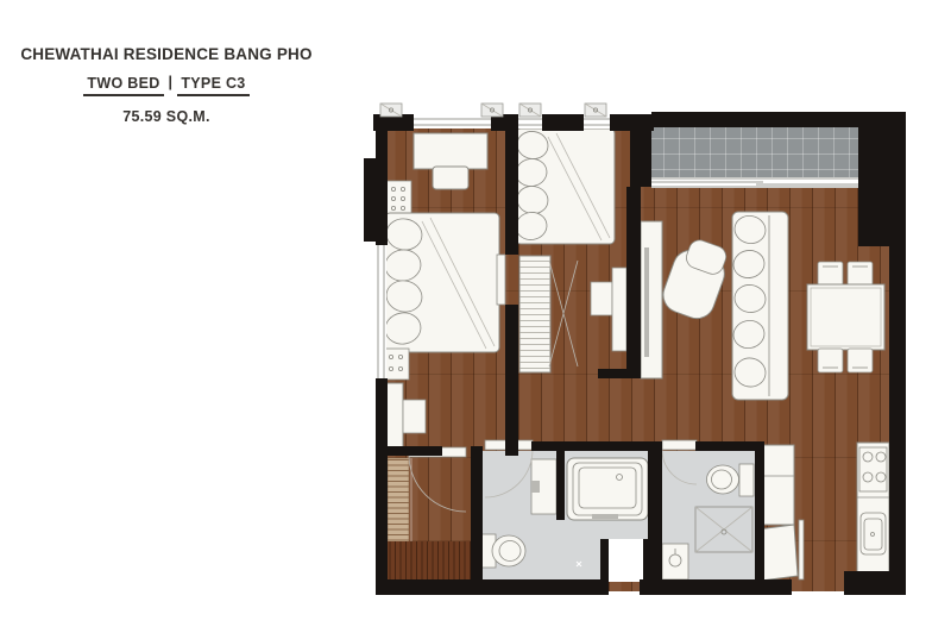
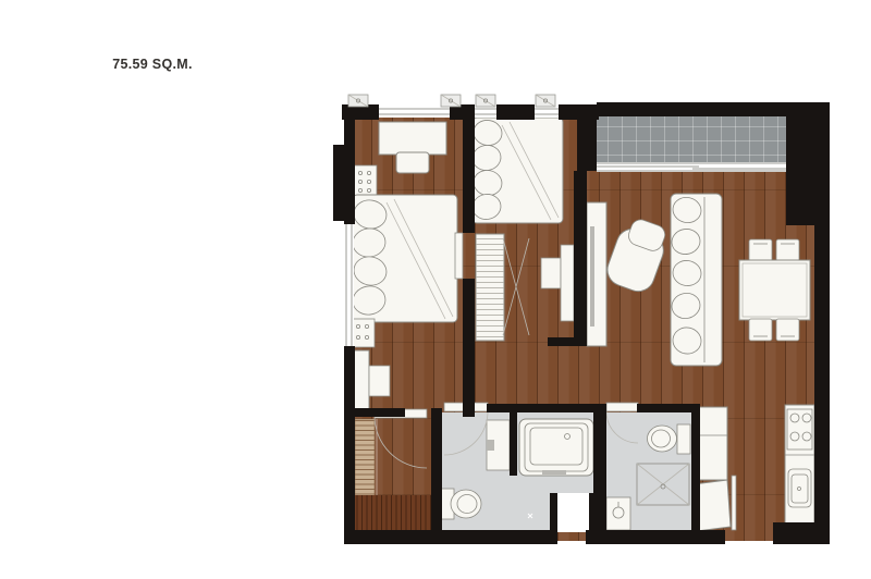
- CHEWATHAI RESIDENCE BANG PHO
- TWO BED | TYPE C3
  75.59 SQ.M.
